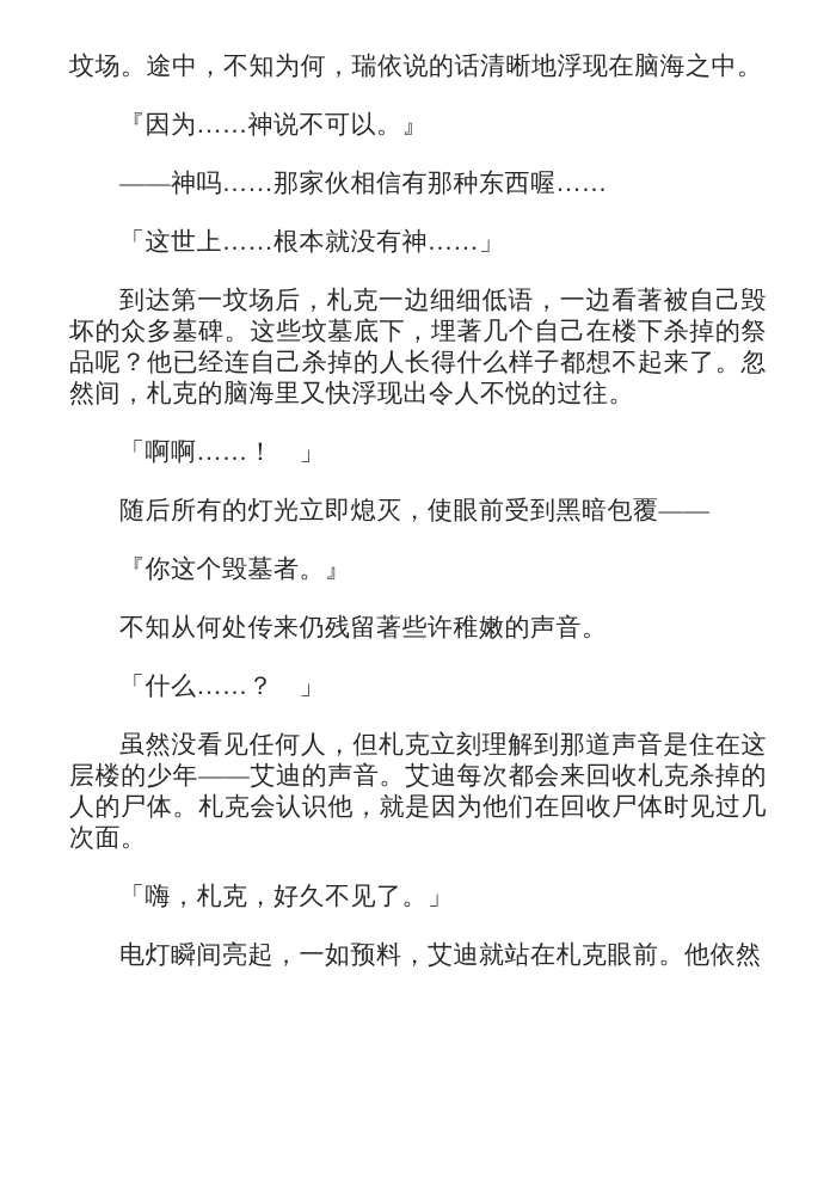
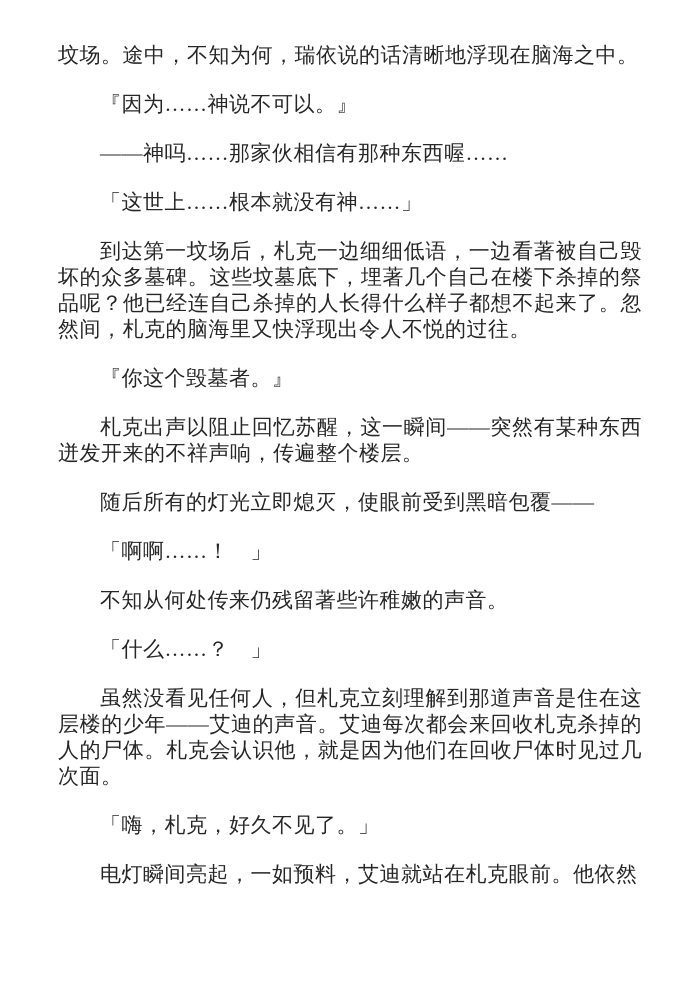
  坟场。途中，不知为何，瑞依说的话清晰地浮现在脑海之中。
  『因为……神说不可以。』
  ——神吗……那家伙相信有那种东西喔……
  「这世上……根本就没有神……」
  到达第一坟场后，札克一边细细低语，一边看著被自己毁坏的众多墓碑。这些坟墓底下，埋著几个自己在楼下杀掉的祭品呢？他已经连自己杀掉的人长得什么样子都想不起来了。忽然间，札克的脑海里又快浮现出令人不悦的过往。
- 「啊啊……！ 」
+ 『你这个毁墓者。』
+ 札克出声以阻止回忆苏醒，这一瞬间——突然有某种东西迸发开来的不祥声响，传遍整个楼层。
  随后所有的灯光立即熄灭，使眼前受到黑暗包覆——
- 『你这个毁墓者。』
+ 「啊啊……！ 」
  不知从何处传来仍残留著些许稚嫩的声音。
  「什么……？ 」
  虽然没看见任何人，但札克立刻理解到那道声音是住在这层楼的少年——艾迪的声音。艾迪每次都会来回收札克杀掉的人的尸体。札克会认识他，就是因为他们在回收尸体时见过几次面。
  「嗨，札克，好久不见了。」
  电灯瞬间亮起，一如预料，艾迪就站在札克眼前。他依然
